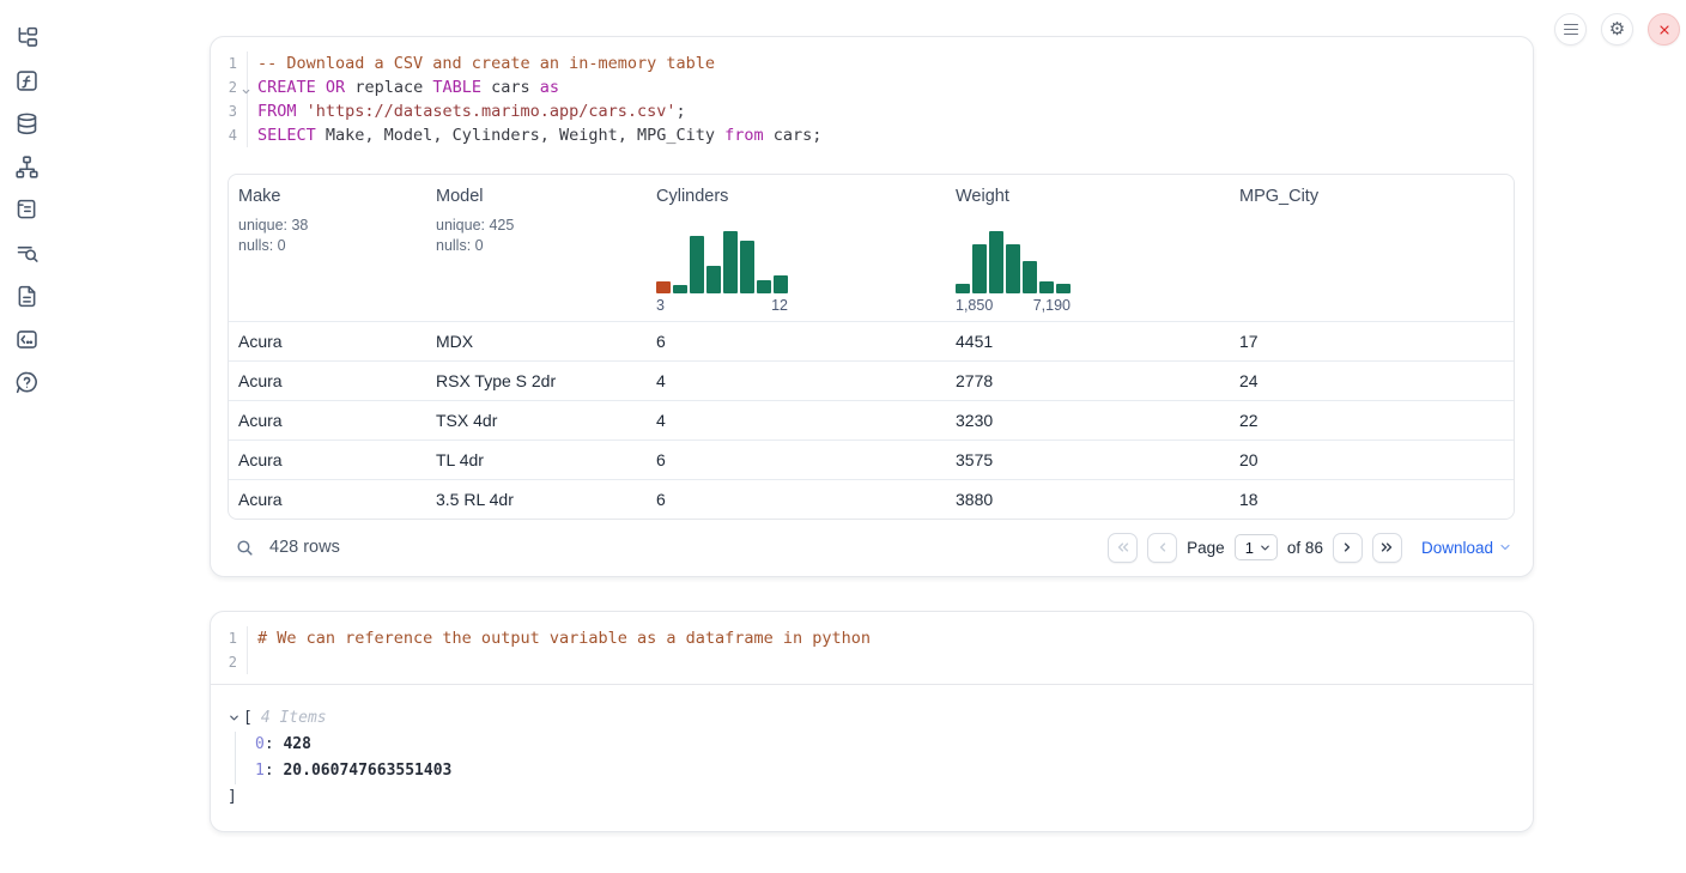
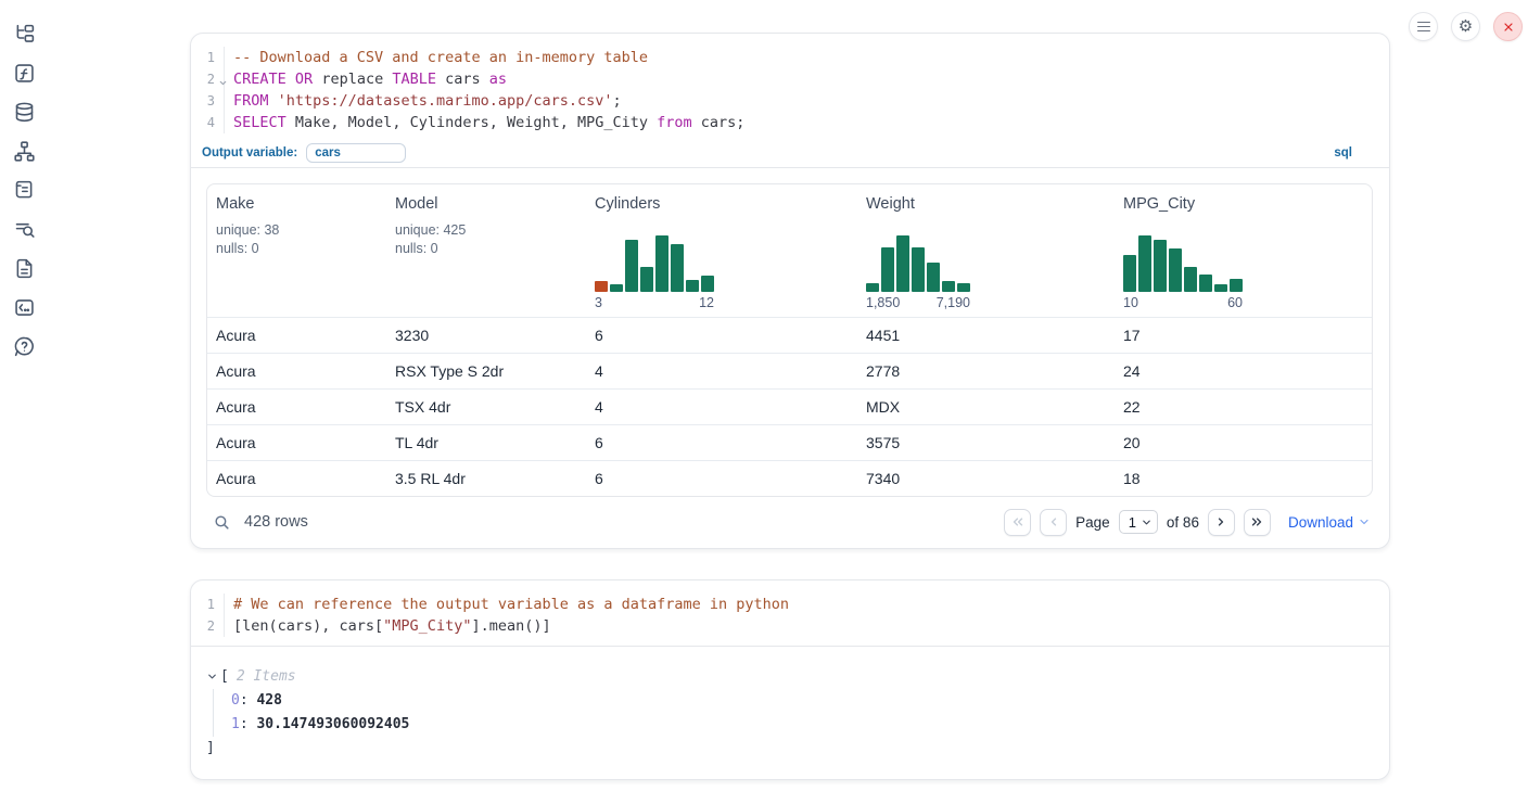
  ⚙
  1
  -- Download a CSV and create an in-memory table
  2
  CREATE OR replace TABLE cars as
  3
  FROM 'https://datasets.marimo.app/cars.csv';
  4
  SELECT Make, Model, Cylinders, Weight, MPG_City from cars;
+ Output variable:
+ cars
+ sql
  Make
  unique: 38
  nulls: 0
  Model
  unique: 425
  nulls: 0
  Cylinders
  3
  12
  Weight
  1,850
  7,190
  MPG_City
+ 10
+ 60
  Acura
- MDX
+ 3230
  6
  4451
  17
  Acura
  RSX Type S 2dr
  4
  2778
  24
  Acura
  TSX 4dr
  4
- 3230
+ MDX
  22
  Acura
  TL 4dr
  6
  3575
  20
  Acura
  3.5 RL 4dr
  6
- 3880
+ 7340
  18
  428 rows
  Page
  1
  of 86
  Download
  1
  # We can reference the output variable as a dataframe in python
  2
+ [len(cars), cars["MPG_City"].mean()]
  [
- 4 Items
+ 2 Items
  0: 428
- 1: 20.060747663551403
+ 1: 30.147493060092405
  ]
